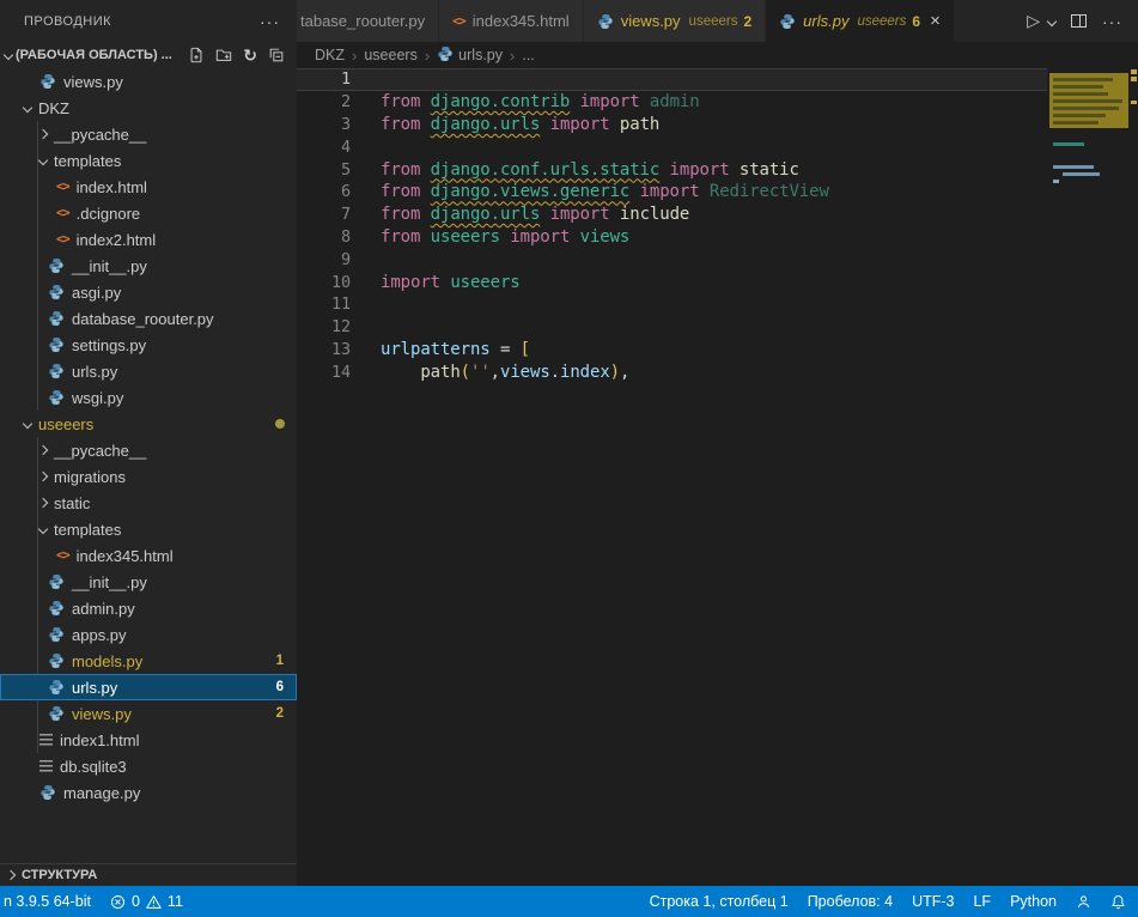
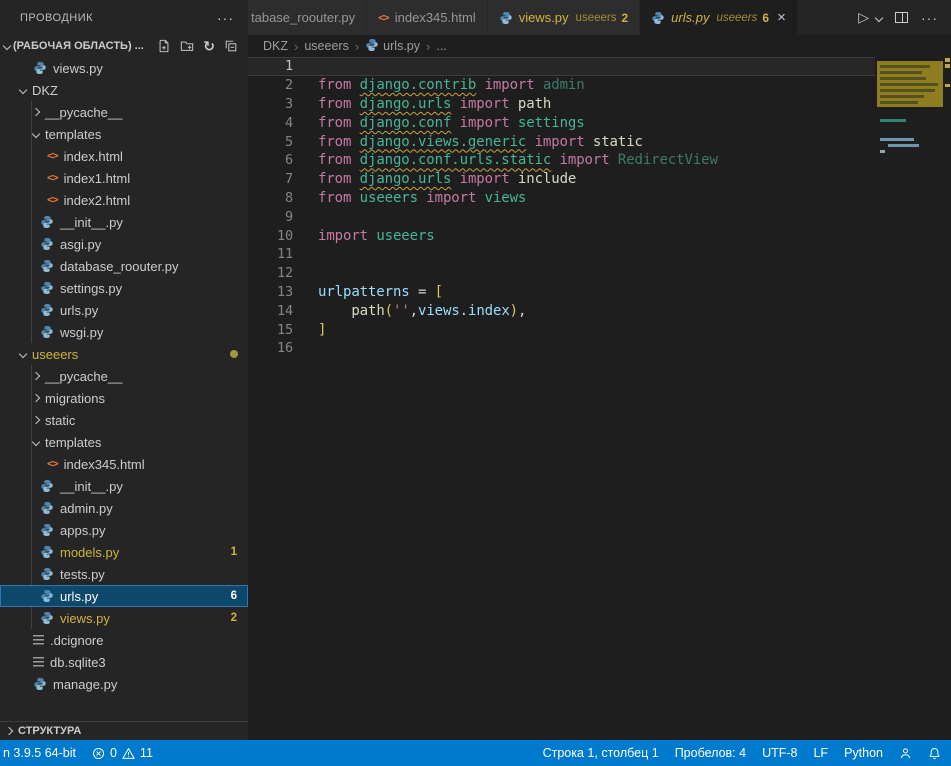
  ПРОВОДНИК
  ···
  (РАБОЧАЯ ОБЛАСТЬ) ...
  ↻
  views.py
  DKZ
  __pycache__
  templates
  <>
  index.html
  <>
- .dcignore
+ index1.html
  <>
  index2.html
  __init__.py
  asgi.py
  database_roouter.py
  settings.py
  urls.py
  wsgi.py
  useeers
  __pycache__
  migrations
  static
  templates
  <>
  index345.html
  __init__.py
  admin.py
  apps.py
  models.py
  1
+ tests.py
  urls.py
  6
  views.py
  2
- index1.html
+ .dcignore
  db.sqlite3
  manage.py
  СТРУКТУРА
  tabase_roouter.py
  <>
  index345.html
  views.py
  useeers
  2
  urls.py
  useeers
  6
  ×
  ▷
  ···
  DKZ
  ›
  useeers
  ›
  urls.py
  ›
  ...
  1
  2
  from django.contrib import admin
  3
  from django.urls import path
  4
+ from django.conf import settings
  5
- from django.conf.urls.static import static
+ from django.views.generic import static
  6
- from django.views.generic import RedirectView
+ from django.conf.urls.static import RedirectView
  7
  from django.urls import include
  8
  from useeers import views
  9
  10
  import useeers
  11
  12
  13
  urlpatterns = [
  14
  path('',views.index),
+ 15
+ ]
+ 16
  n 3.9.5 64-bit
  0
  11
  Строка 1, столбец 1
  Пробелов: 4
- UTF-3
+ UTF-8
  LF
  Python
